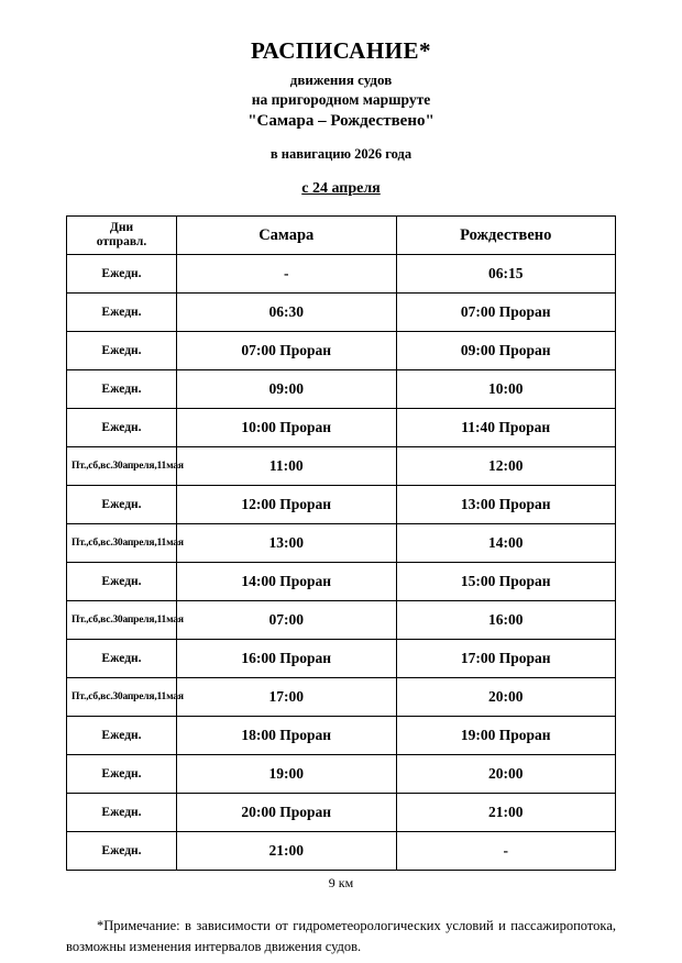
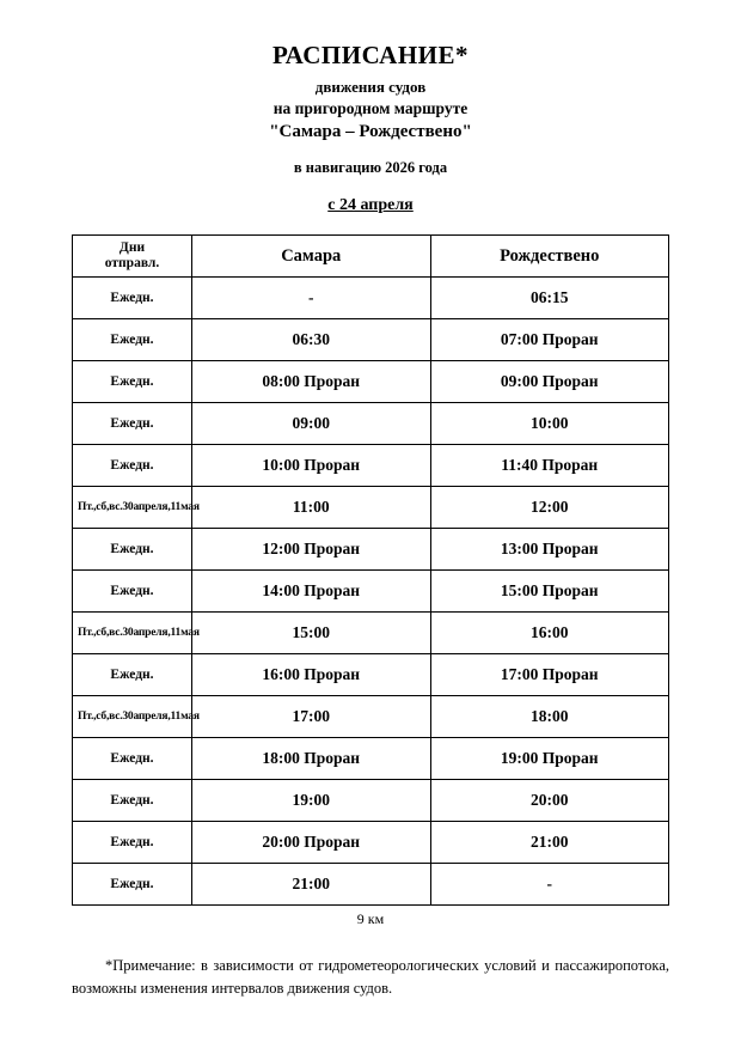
  РАСПИСАНИЕ*
  движения судов
  на пригородном маршруте
  "Самара – Рождествено"
  в навигацию 2026 года
  с 24 апреля
  Дни отправл.	Самара	Рождествено
  Ежедн.	-	06:15
  Ежедн.	06:30	07:00 Проран
- Ежедн.	07:00 Проран	09:00 Проран
+ Ежедн.	08:00 Проран	09:00 Проран
  Ежедн.	09:00	10:00
  Ежедн.	10:00 Проран	11:40 Проран
  Пт.,сб,вс.30апреля,11мая	11:00	12:00
  Ежедн.	12:00 Проран	13:00 Проран
- Пт.,сб,вс.30апреля,11мая	13:00	14:00
  Ежедн.	14:00 Проран	15:00 Проран
- Пт.,сб,вс.30апреля,11мая	07:00	16:00
+ Пт.,сб,вс.30апреля,11мая	15:00	16:00
  Ежедн.	16:00 Проран	17:00 Проран
- Пт.,сб,вс.30апреля,11мая	17:00	20:00
+ Пт.,сб,вс.30апреля,11мая	17:00	18:00
  Ежедн.	18:00 Проран	19:00 Проран
  Ежедн.	19:00	20:00
  Ежедн.	20:00 Проран	21:00
  Ежедн.	21:00	-
  9 км
  *Примечание: в зависимости от гидрометеорологических условий и пассажиропотока, возможны изменения интервалов движения судов.
